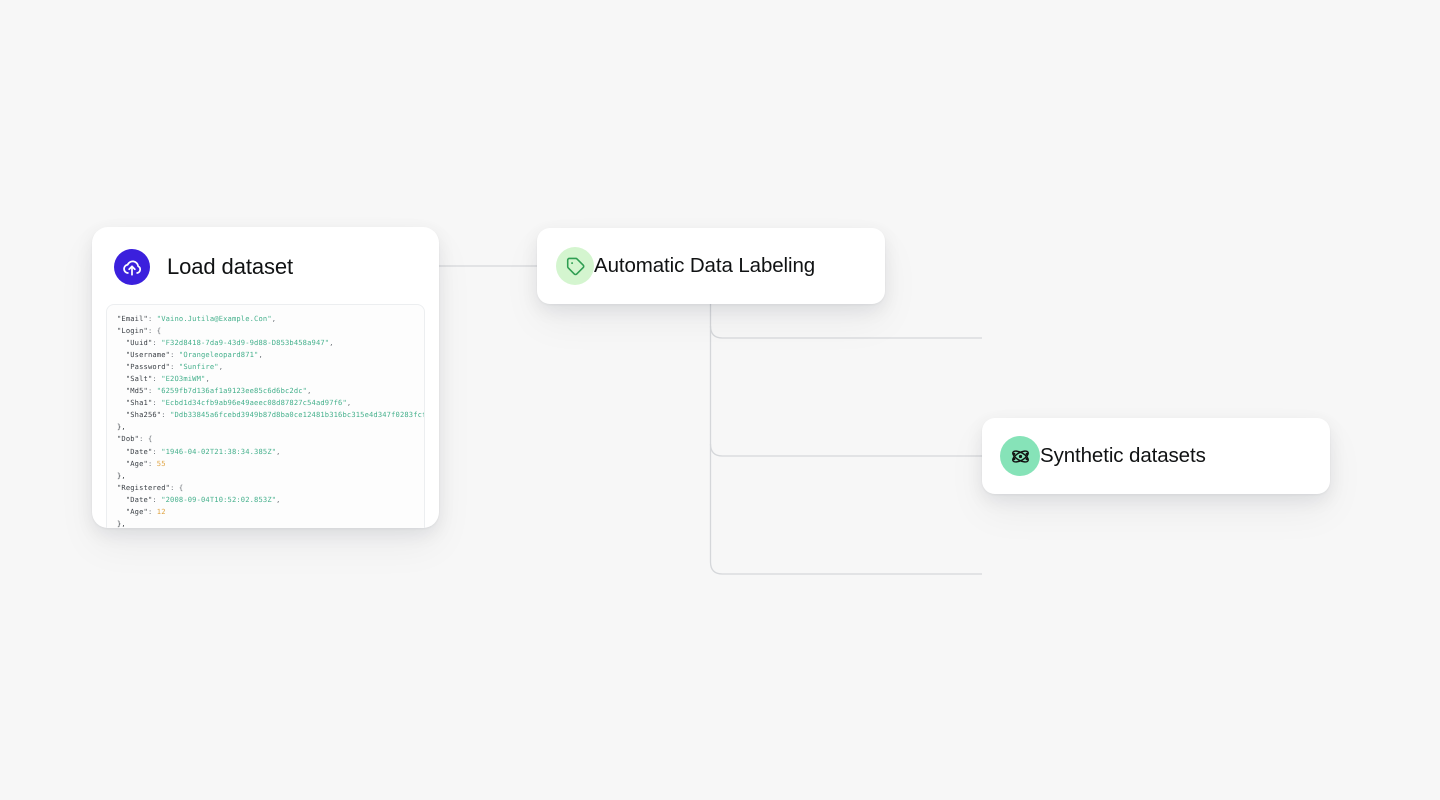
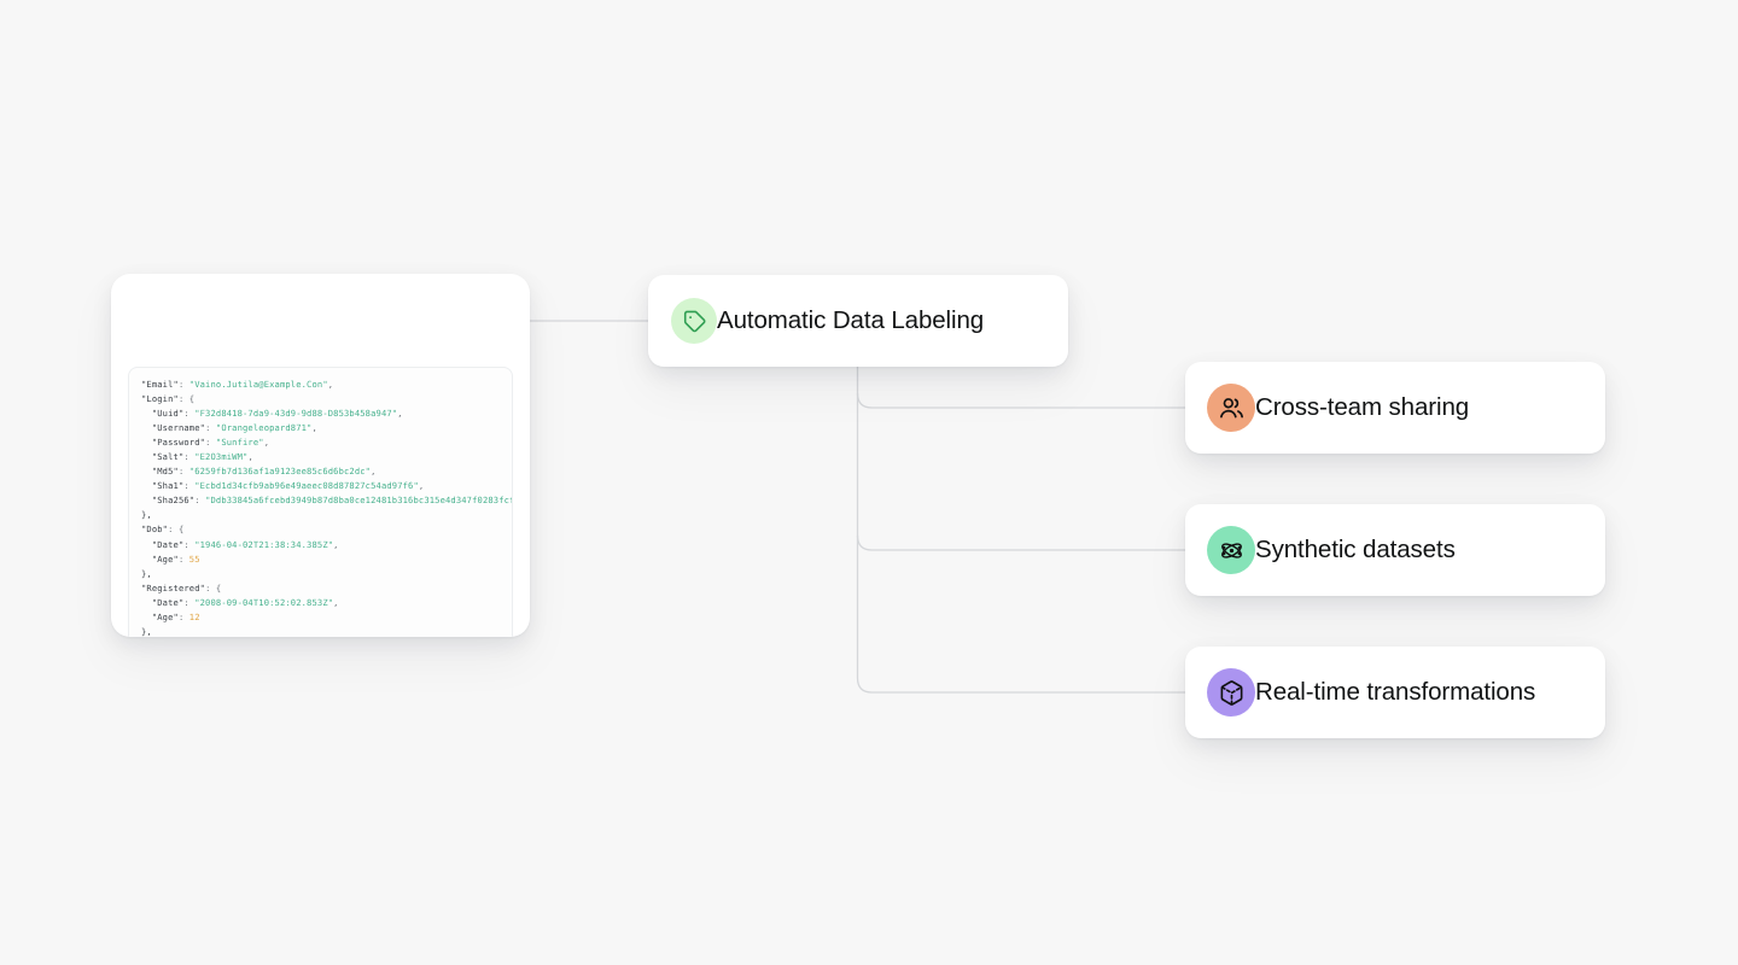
- Load dataset
  "Email": "Vaino.Jutila@Example.Con", "Login": { "Uuid": "F32d8418-7da9-43d9-9d88-D853b458a947", "Username": "Orangeleopard871", "Password": "Sunfire", "Salt": "E2O3miWM", "Md5": "6259fb7d136af1a9123ee85c6d6bc2dc", "Sha1": "Ecbd1d34cfb9ab96e49aeec08d87827c54ad97f6", "Sha256": "Ddb33845a6fcebd3949b87d8ba0ce12481b316bc315e4d347f0283fc }, "Dob": { "Date": "1946-04-02T21:38:34.385Z", "Age": 55 }, "Registered": { "Date": "2008-09-04T10:52:02.853Z", "Age": 12 },
  Automatic Data Labeling
+ Cross-team sharing
  Synthetic datasets
+ Real-time transformations
